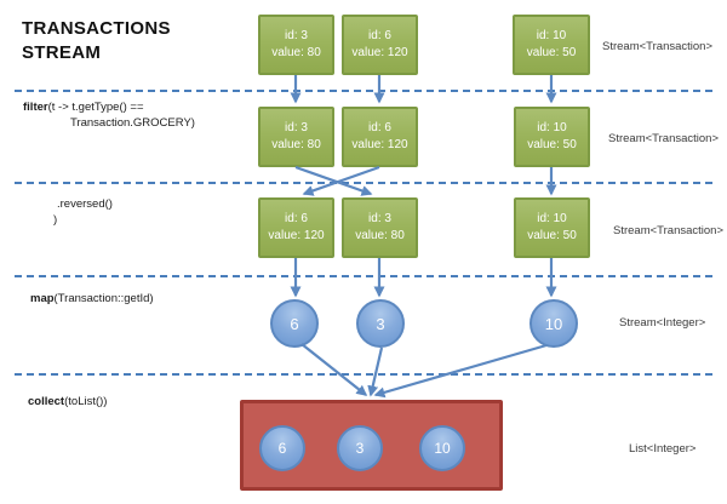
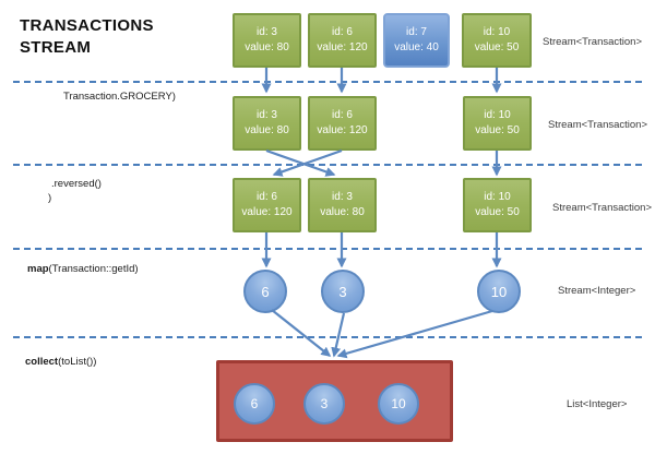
  TRANSACTIONS
  STREAM
  id: 3
  value: 80
  id: 6
  value: 120
+ id: 7
+ value: 40
  id: 10
  value: 50
  Stream<Transaction>
- filter(t -> t.getType() ==
  Transaction.GROCERY)
  id: 3
  value: 80
  id: 6
  value: 120
  id: 10
  value: 50
  Stream<Transaction>
  .reversed()
  )
  id: 6
  value: 120
  id: 3
  value: 80
  id: 10
  value: 50
  Stream<Transaction>
  map(Transaction::getId)
  6
  3
  10
  Stream<Integer>
  collect(toList())
  6
  3
  10
  List<Integer>
